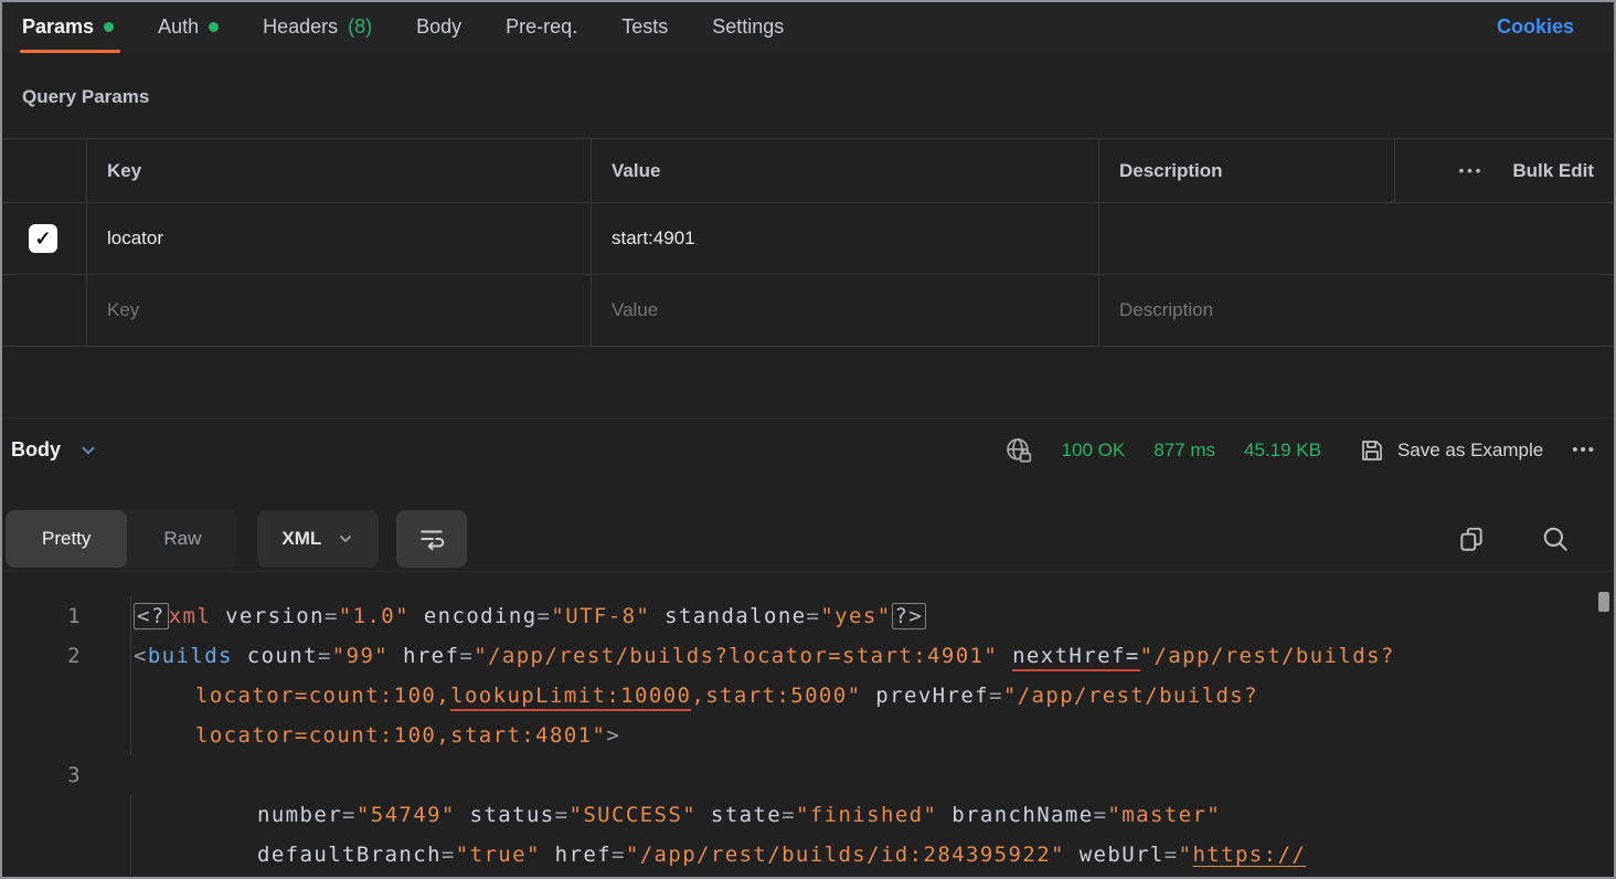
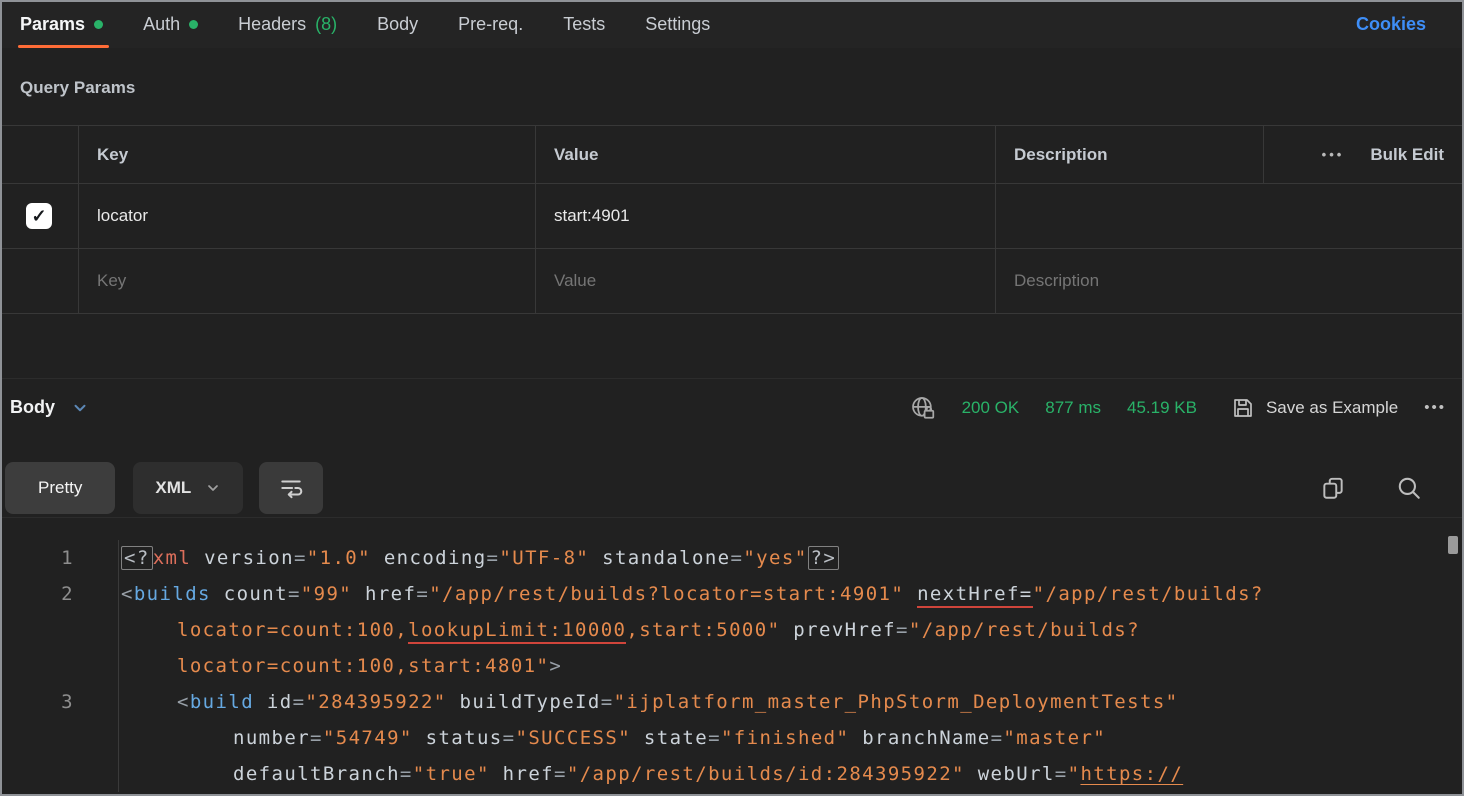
  Params
  Auth
  Headers
  (8)
  Body
  Pre-req.
  Tests
  Settings
  Cookies
  Query Params
  Key
  Value
  Description
  •••
  Bulk Edit
  ✓
  locator
  start:4901
  Key
  Value
  Description
  Body
- 100 OK
+ 200 OK
  877 ms
  45.19 KB
  Save as Example
  •••
  Pretty
- Raw
  XML
  1
  <? xml version="1.0" encoding="UTF-8" standalone="yes" ?>
  2
  <builds count="99" href="/app/rest/builds?locator=start:4901" nextHref="/app/rest/builds?
  locator=count:100,lookupLimit:10000,start:5000" prevHref="/app/rest/builds?
  locator=count:100,start:4801">
  3
+ <build id="284395922" buildTypeId="ijplatform_master_PhpStorm_DeploymentTests"
  number="54749" status="SUCCESS" state="finished" branchName="master"
  defaultBranch="true" href="/app/rest/builds/id:284395922" webUrl="https://
